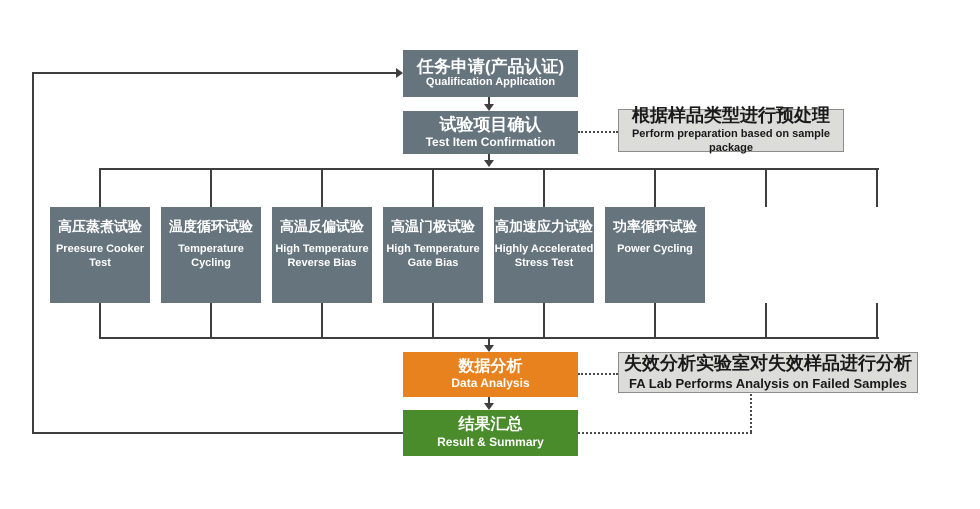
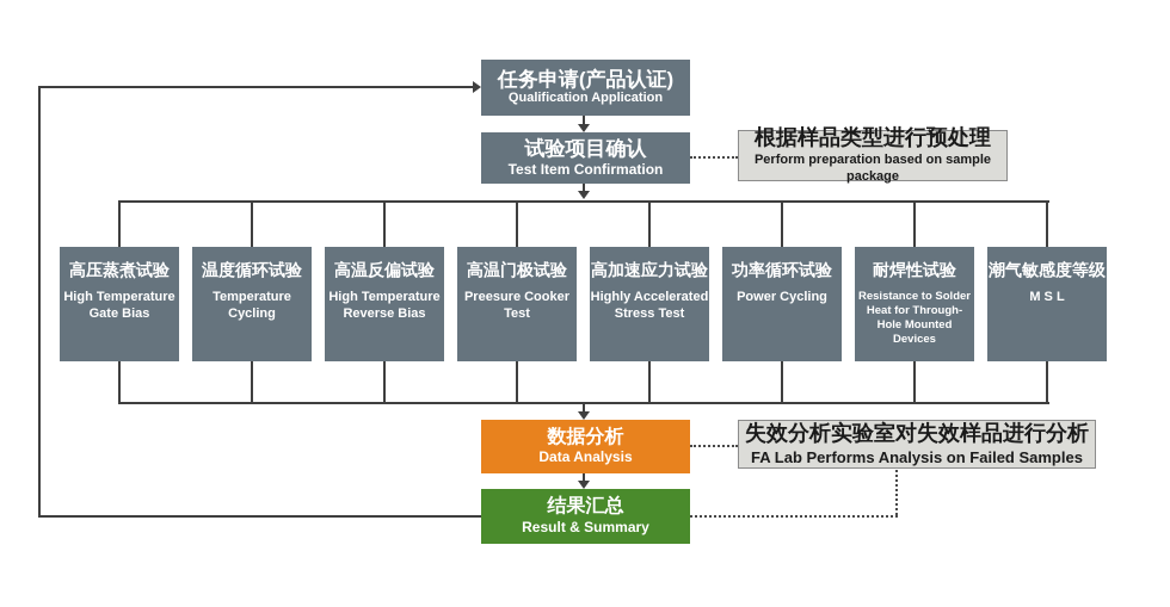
  任务申请(产品认证)
  Qualification Application
  试验项目确认
  Test Item Confirmation
  根据样品类型进行预处理
  Perform preparation based on sample package
  高压蒸煮试验
- Preesure Cooker Test
+ High Temperature Gate Bias
  温度循环试验
  Temperature Cycling
  高温反偏试验
  High Temperature Reverse Bias
  高温门极试验
- High Temperature Gate Bias
+ Preesure Cooker Test
  高加速应力试验
  Highly Accelerated Stress Test
  功率循环试验
  Power Cycling
+ 耐焊性试验
+ Resistance to Solder Heat for Through-Hole Mounted Devices
+ 潮气敏感度等级
+ M S L
  数据分析
  Data Analysis
  失效分析实验室对失效样品进行分析
  FA Lab Performs Analysis on Failed Samples
  结果汇总
  Result & Summary
